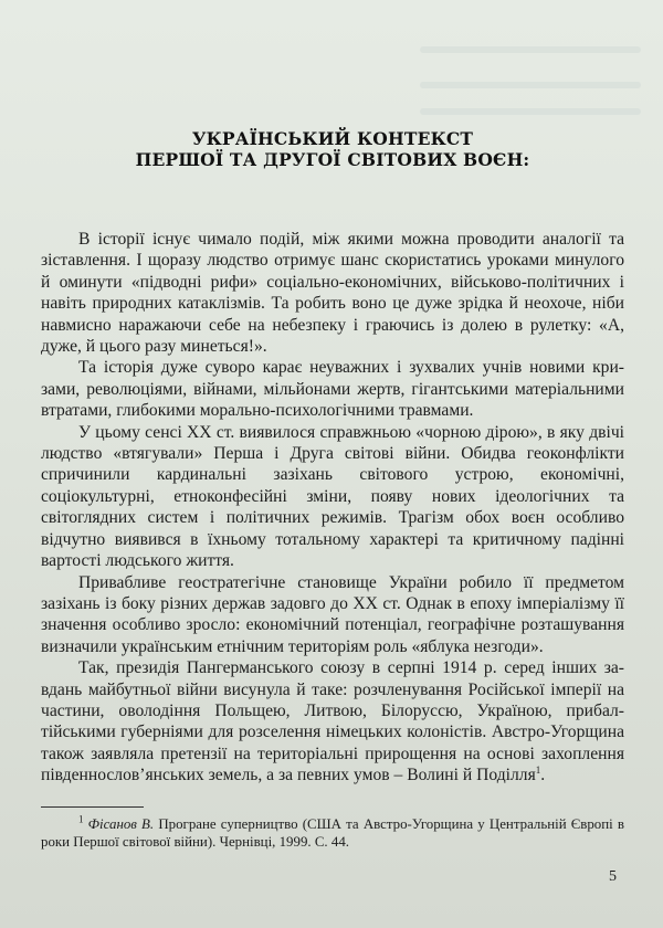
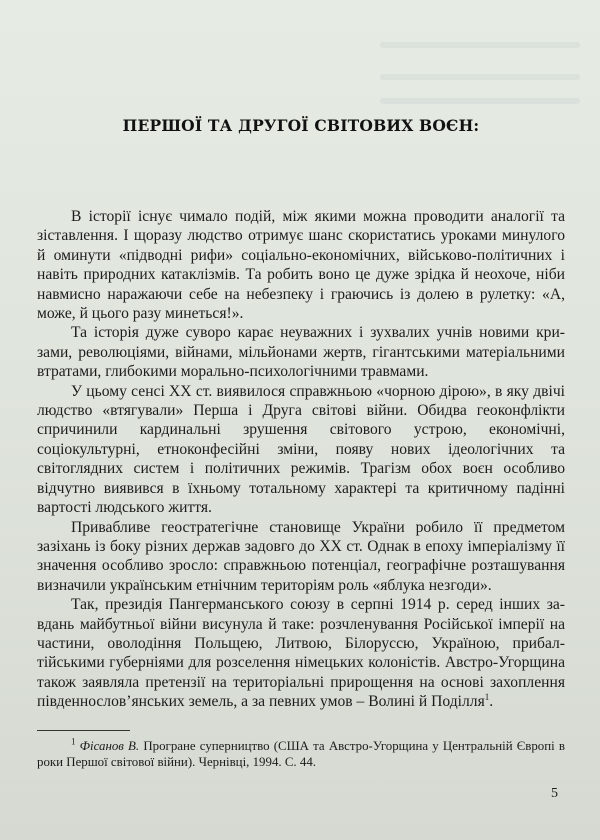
- УКРАЇНСЬКИЙ КОНТЕКСТ
  ПЕРШОЇ ТА ДРУГОЇ СВІТОВИХ ВОЄН:
- В історії існує чимало подій, між якими можна проводити аналогії та зіставлення. І щоразу людство отримує шанс скористатись уроками ми­нулого й оминути «підводні рифи» соціально-економічних, військово-політичних і навіть природних катаклізмів. Та робить воно це дуже зрідка й неохоче, ніби навмисно наражаючи себе на небезпеку і граючись із долею в рулетку: «А, дуже, й цього разу минеться!».
+ В історії існує чимало подій, між якими можна проводити аналогії та зіставлення. І щоразу людство отримує шанс скористатись уроками ми­нулого й оминути «підводні рифи» соціально-економічних, військово-політичних і навіть природних катаклізмів. Та робить воно це дуже зрідка й неохоче, ніби навмисно наражаючи себе на небезпеку і граючись із долею в рулетку: «А, може, й цього разу минеться!».
  Та історія дуже суворо карає неуважних і зухвалих учнів новими кри­зами, революціями, війнами, мільйонами жертв, гігантськими матері­альними втратами, глибокими морально-психологічними травмами.
- У цьому сенсі ХХ ст. виявилося справжньою «чорною дірою», в яку двічі людство «втягували» Перша і Друга світові війни. Обидва гео­конфлікти спричинили кардинальні зазіхань світового устрою, еко­номічні, соціокультурні, етноконфесійні зміни, появу нових ідеологічних та світоглядних систем і політичних режимів. Трагізм обох воєн особливо відчутно виявився в їхньому тотальному характері та критичному падінні вартості людського життя.
+ У цьому сенсі ХХ ст. виявилося справжньою «чорною дірою», в яку двічі людство «втягували» Перша і Друга світові війни. Обидва гео­конфлікти спричинили кардинальні зрушення світового устрою, еко­номічні, соціокультурні, етноконфесійні зміни, появу нових ідеологічних та світоглядних систем і політичних режимів. Трагізм обох воєн особливо відчутно виявився в їхньому тотальному характері та критичному падінні вартості людського життя.
- Привабливе геостратегічне становище України робило її предметом зазіхань із боку різних держав задовго до ХХ ст. Однак в епоху імпе­ріалізму її значення особливо зросло: економічний потенціал, географічне розташування визначили українським етнічним територіям роль «яблука незгоди».
+ Привабливе геостратегічне становище України робило її предметом зазіхань із боку різних держав задовго до ХХ ст. Однак в епоху імпе­ріалізму її значення особливо зросло: справжньою потенціал, географічне розташування визначили українським етнічним територіям роль «яблука незгоди».
  Так, президія Пангерманського союзу в серпні 1914 р. серед інших за­дань майбутньої війни висунула й таке: розчленування Російської імперії на частини, оволодіння Польщею, Литвою, Білоруссю, Україною, прибал­тійськими губерніями для розселення німецьких колоністів. Австро-Угорщина також заявляла претензії на територіальні прирощення на ос­нові захоплення південнослов’янських земель, а за певних умов – Волині й Поділля1.
- 1 Фісанов В. Програне суперництво (США та Австро-Угорщина у Центральній Єв­ропі в роки Першої світової війни). Чернівці, 1999. С. 44.
+ 1 Фісанов В. Програне суперництво (США та Австро-Угорщина у Центральній Єв­ропі в роки Першої світової війни). Чернівці, 1994. С. 44.
  5
